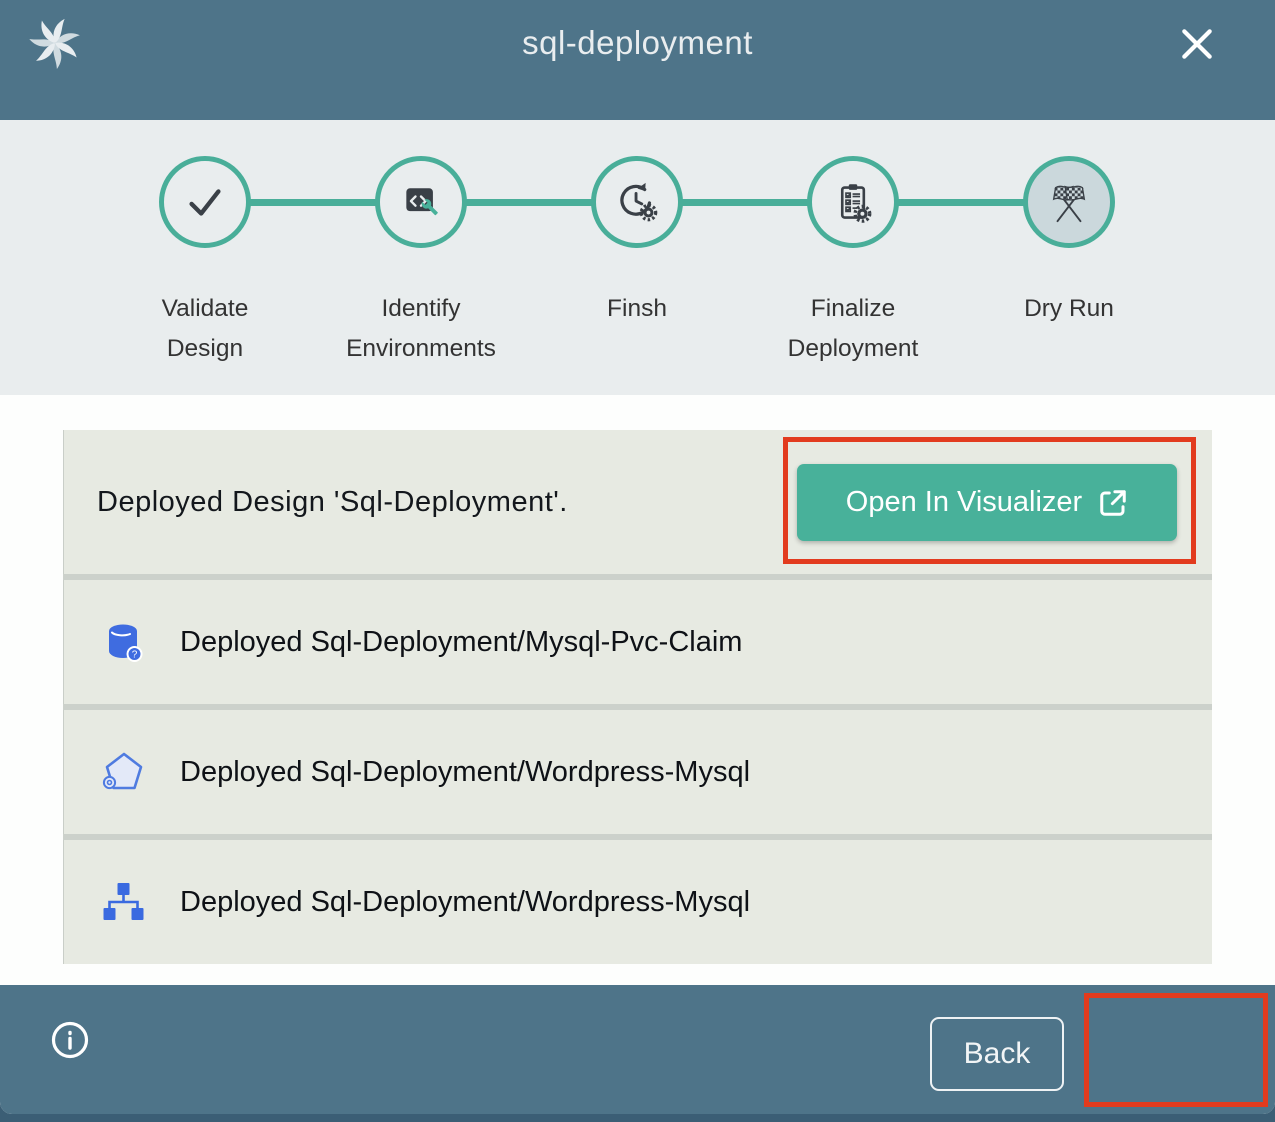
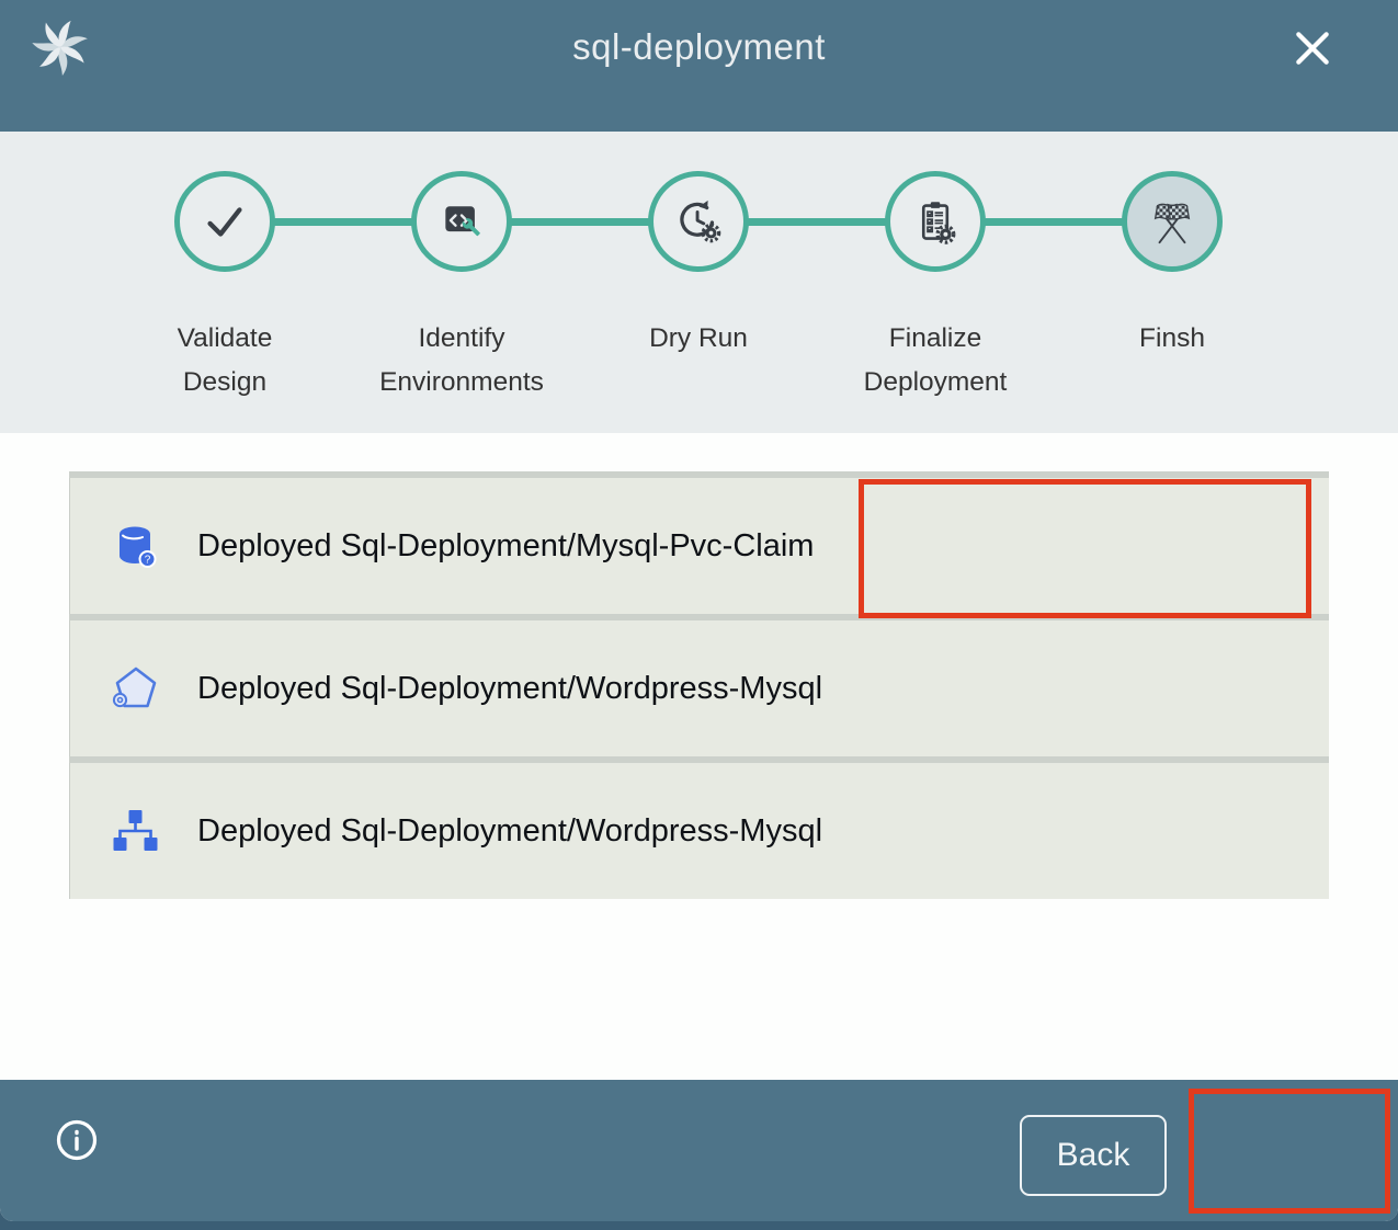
  sql-deployment
  Validate
  Design
  Identify
  Environments
- Finsh
+ Dry Run
  Finalize
  Deployment
- Dry Run
+ Finsh
- Deployed Design 'Sql-Deployment'.
- Open In Visualizer
  ?
  Deployed Sql-Deployment/Mysql-Pvc-Claim
  Deployed Sql-Deployment/Wordpress-Mysql
  Deployed Sql-Deployment/Wordpress-Mysql
  Back
